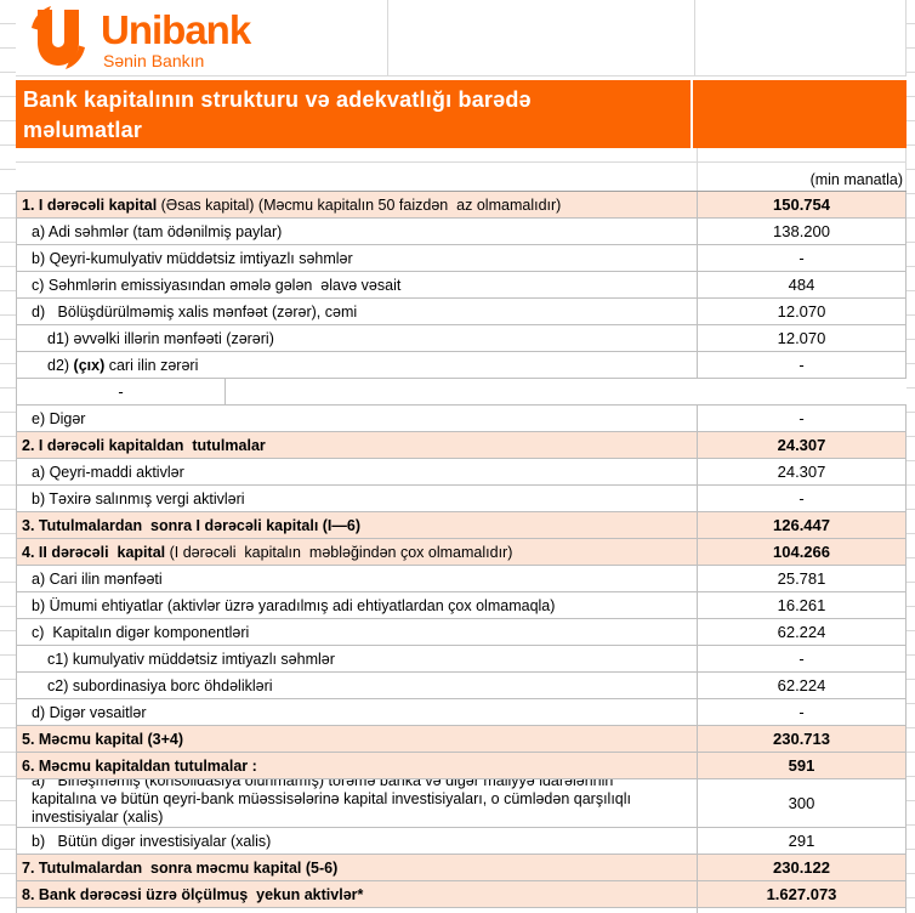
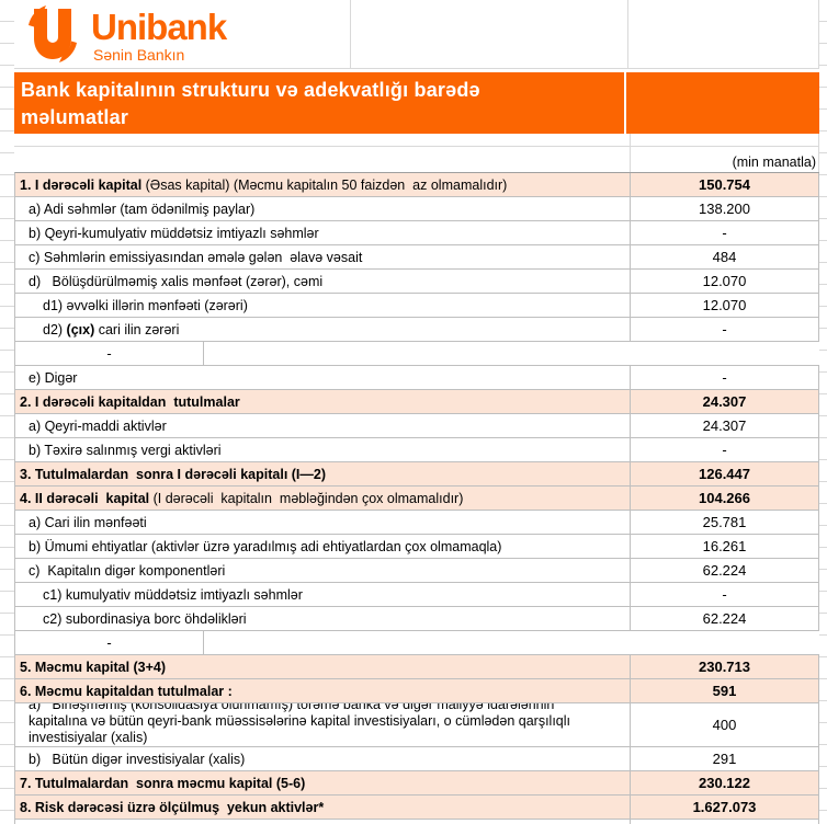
  Unibank
  Sənin Bankın
  Bank kapitalının strukturu və adekvatlığı barədə
  məlumatlar
  (min manatla)
  1. I dərəcəli kapital (Əsas kapital) (Məcmu kapitalın 50 faizdən az olmamalıdır)
  150.754
  a) Adi səhmlər (tam ödənilmiş paylar)
  138.200
  b) Qeyri-kumulyativ müddətsiz imtiyazlı səhmlər
  -
  c) Səhmlərin emissiyasından əmələ gələn əlavə vəsait
  484
  d) Bölüşdürülməmiş xalis mənfəət (zərər), cəmi
  12.070
  d1) əvvəlki illərin mənfəəti (zərəri)
  12.070
  d2) (çıx) cari ilin zərəri
  -
  -
  e) Digər
  -
  2. I dərəcəli kapitaldan tutulmalar
  24.307
  a) Qeyri-maddi aktivlər
  24.307
  b) Təxirə salınmış vergi aktivləri
  -
- 3. Tutulmalardan sonra I dərəcəli kapitalı (I—6)
+ 3. Tutulmalardan sonra I dərəcəli kapitalı (I—2)
  126.447
  4. II dərəcəli kapital (I dərəcəli kapitalın məbləğindən çox olmamalıdır)
  104.266
  a) Cari ilin mənfəəti
  25.781
  b) Ümumi ehtiyatlar (aktivlər üzrə yaradılmış adi ehtiyatlardan çox olmamaqla)
  16.261
  c) Kapitalın digər komponentləri
  62.224
  c1) kumulyativ müddətsiz imtiyazlı səhmlər
  -
  c2) subordinasiya borc öhdəlikləri
  62.224
- d) Digər vəsaitlər
  -
  5. Məcmu kapital (3+4)
  230.713
  6. Məcmu kapitaldan tutulmalar :
  591
  a) Birləşməmiş (konsolidasiya olunmamış) törəmə banka və digər maliyyə idarələrinin
  kapitalına və bütün qeyri-bank müəssisələrinə kapital investisiyaları, o cümlədən qarşılıqlı
  investisiyalar (xalis)
- 300
+ 400
  b) Bütün digər investisiyalar (xalis)
  291
  7. Tutulmalardan sonra məcmu kapital (5-6)
  230.122
- 8. Bank dərəcəsi üzrə ölçülmuş yekun aktivlər*
+ 8. Risk dərəcəsi üzrə ölçülmuş yekun aktivlər*
  1.627.073
